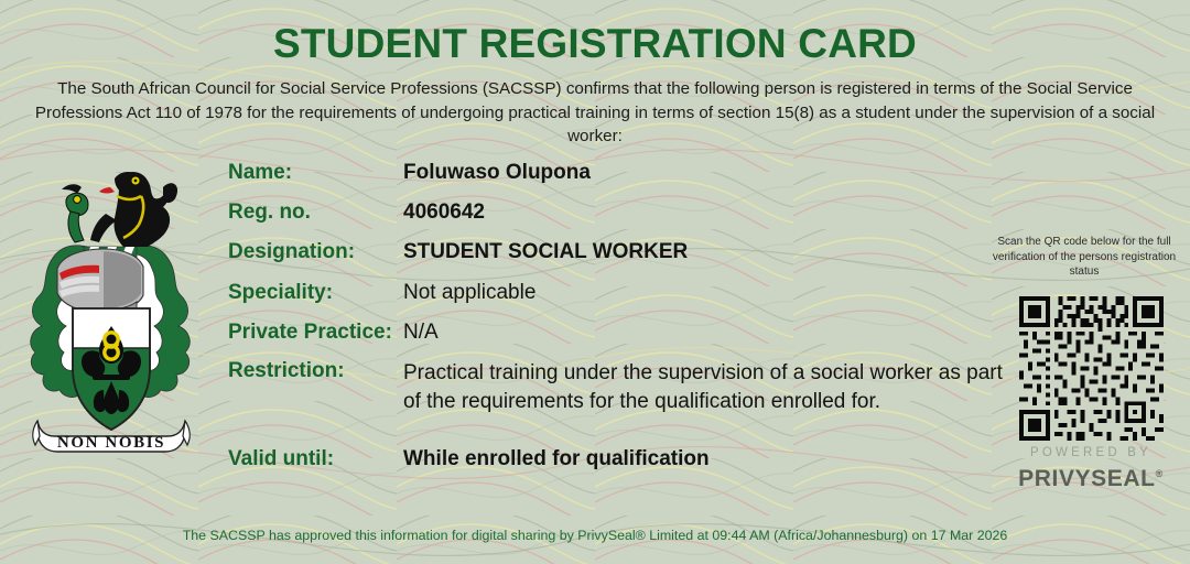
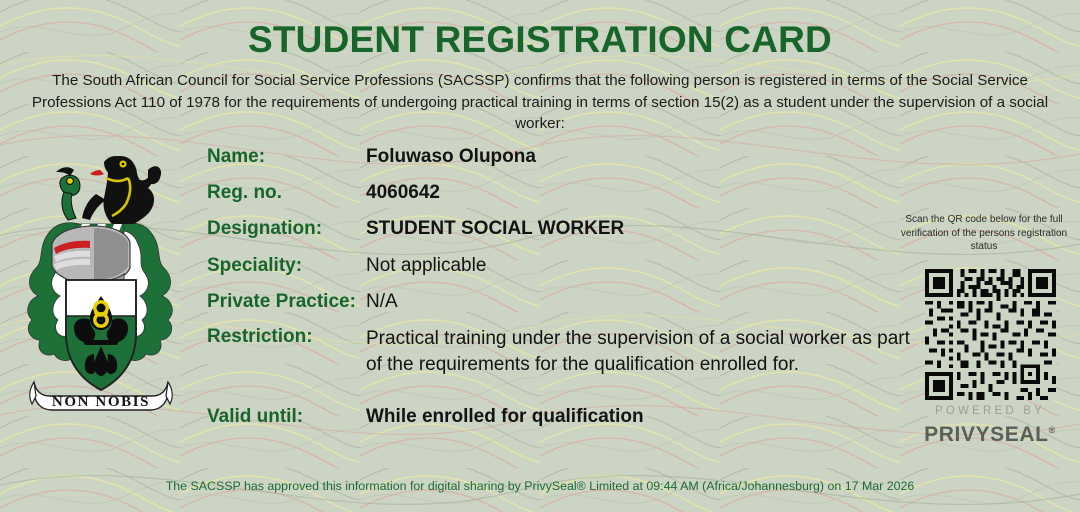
  STUDENT REGISTRATION CARD
- The South African Council for Social Service Professions (SACSSP) confirms that the following person is registered in terms of the Social Service Professions Act 110 of 1978 for the requirements of undergoing practical training in terms of section 15(8) as a student under the supervision of a social worker:
+ The South African Council for Social Service Professions (SACSSP) confirms that the following person is registered in terms of the Social Service Professions Act 110 of 1978 for the requirements of undergoing practical training in terms of section 15(2) as a student under the supervision of a social worker:
  NON NOBIS
  Name:
  Foluwaso Olupona
  Reg. no.
  4060642
  Designation:
  STUDENT SOCIAL WORKER
  Speciality:
  Not applicable
  Private Practice:
  N/A
  Restriction:
  Practical training under the supervision of a social worker as part of the requirements for the qualification enrolled for.
  Valid until:
  While enrolled for qualification
  Scan the QR code below for the full verification of the persons registration status
  POWERED BY
  PRIVYSEAL®
  The SACSSP has approved this information for digital sharing by PrivySeal® Limited at 09:44 AM (Africa/Johannesburg) on 17 Mar 2026
